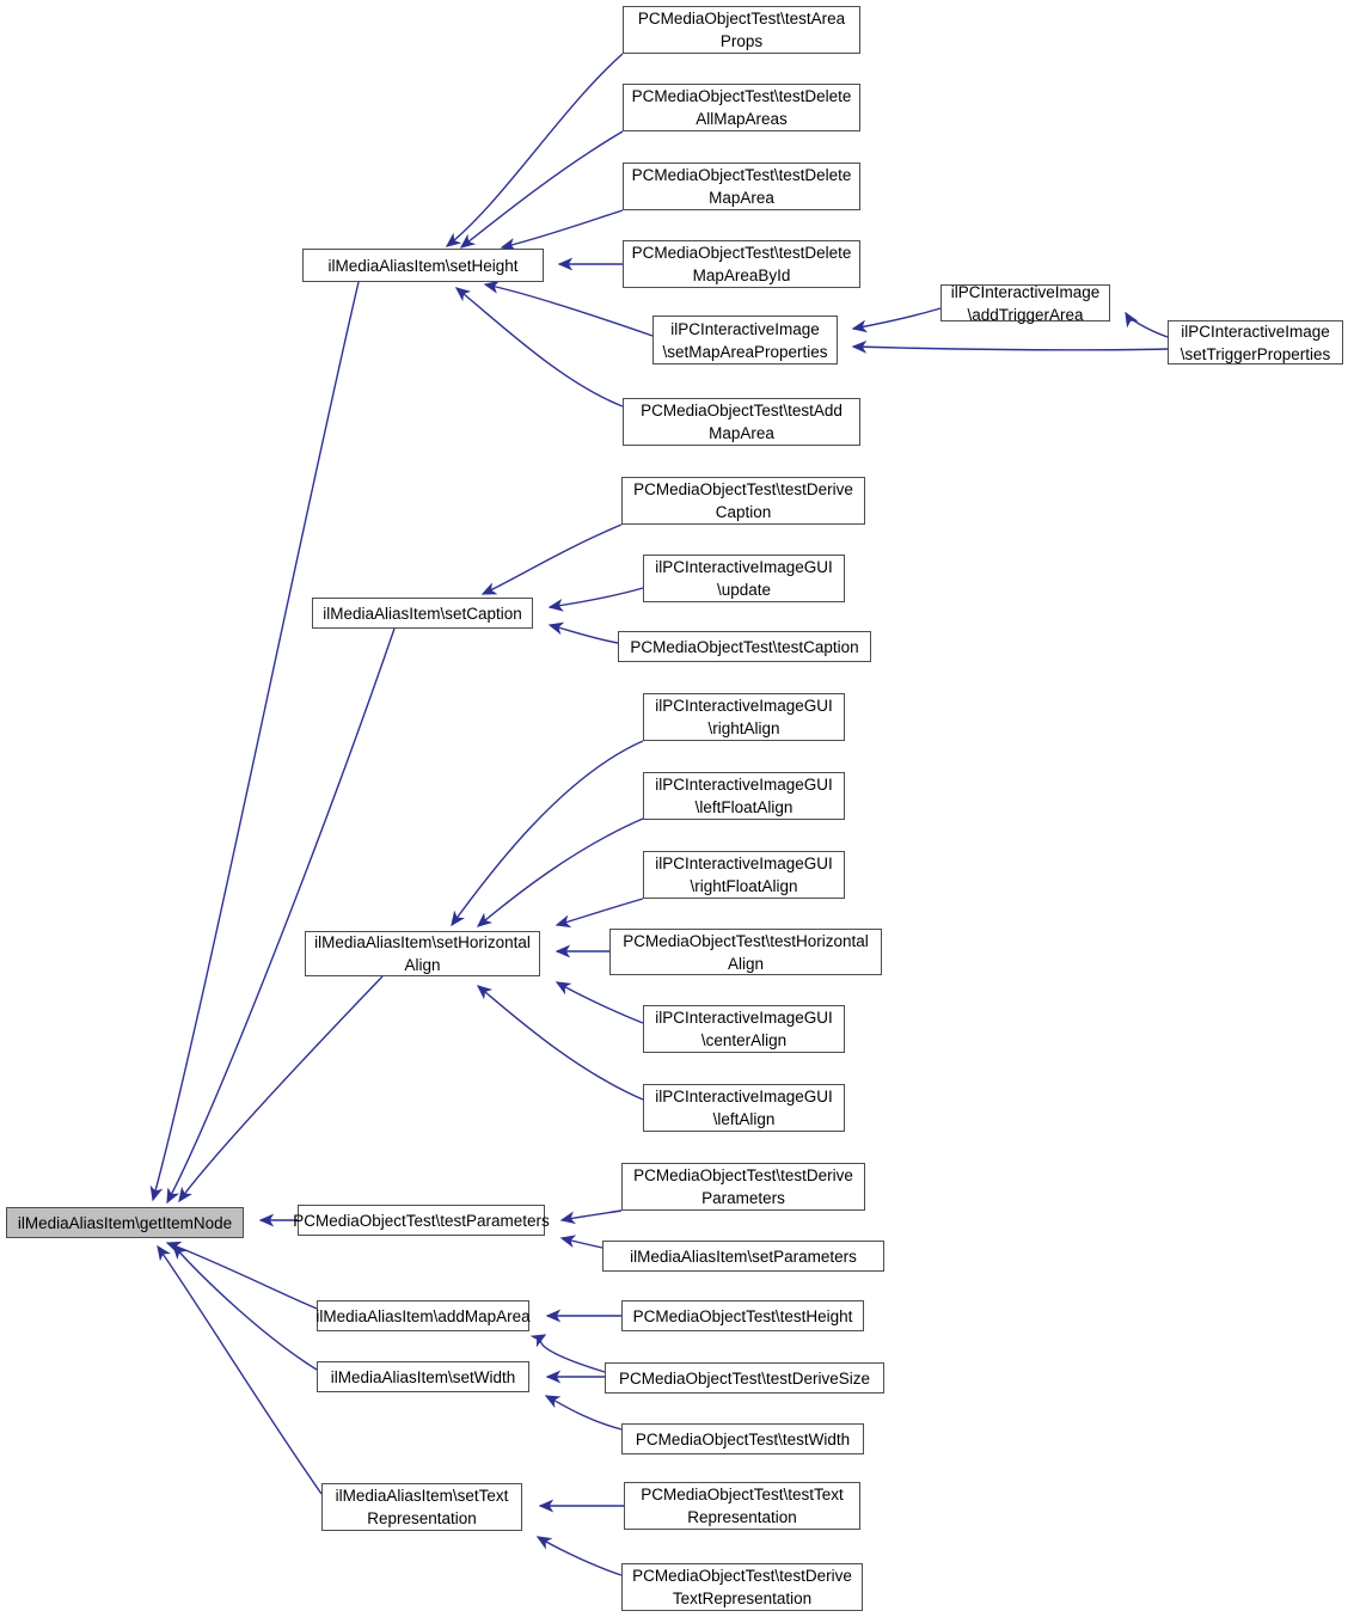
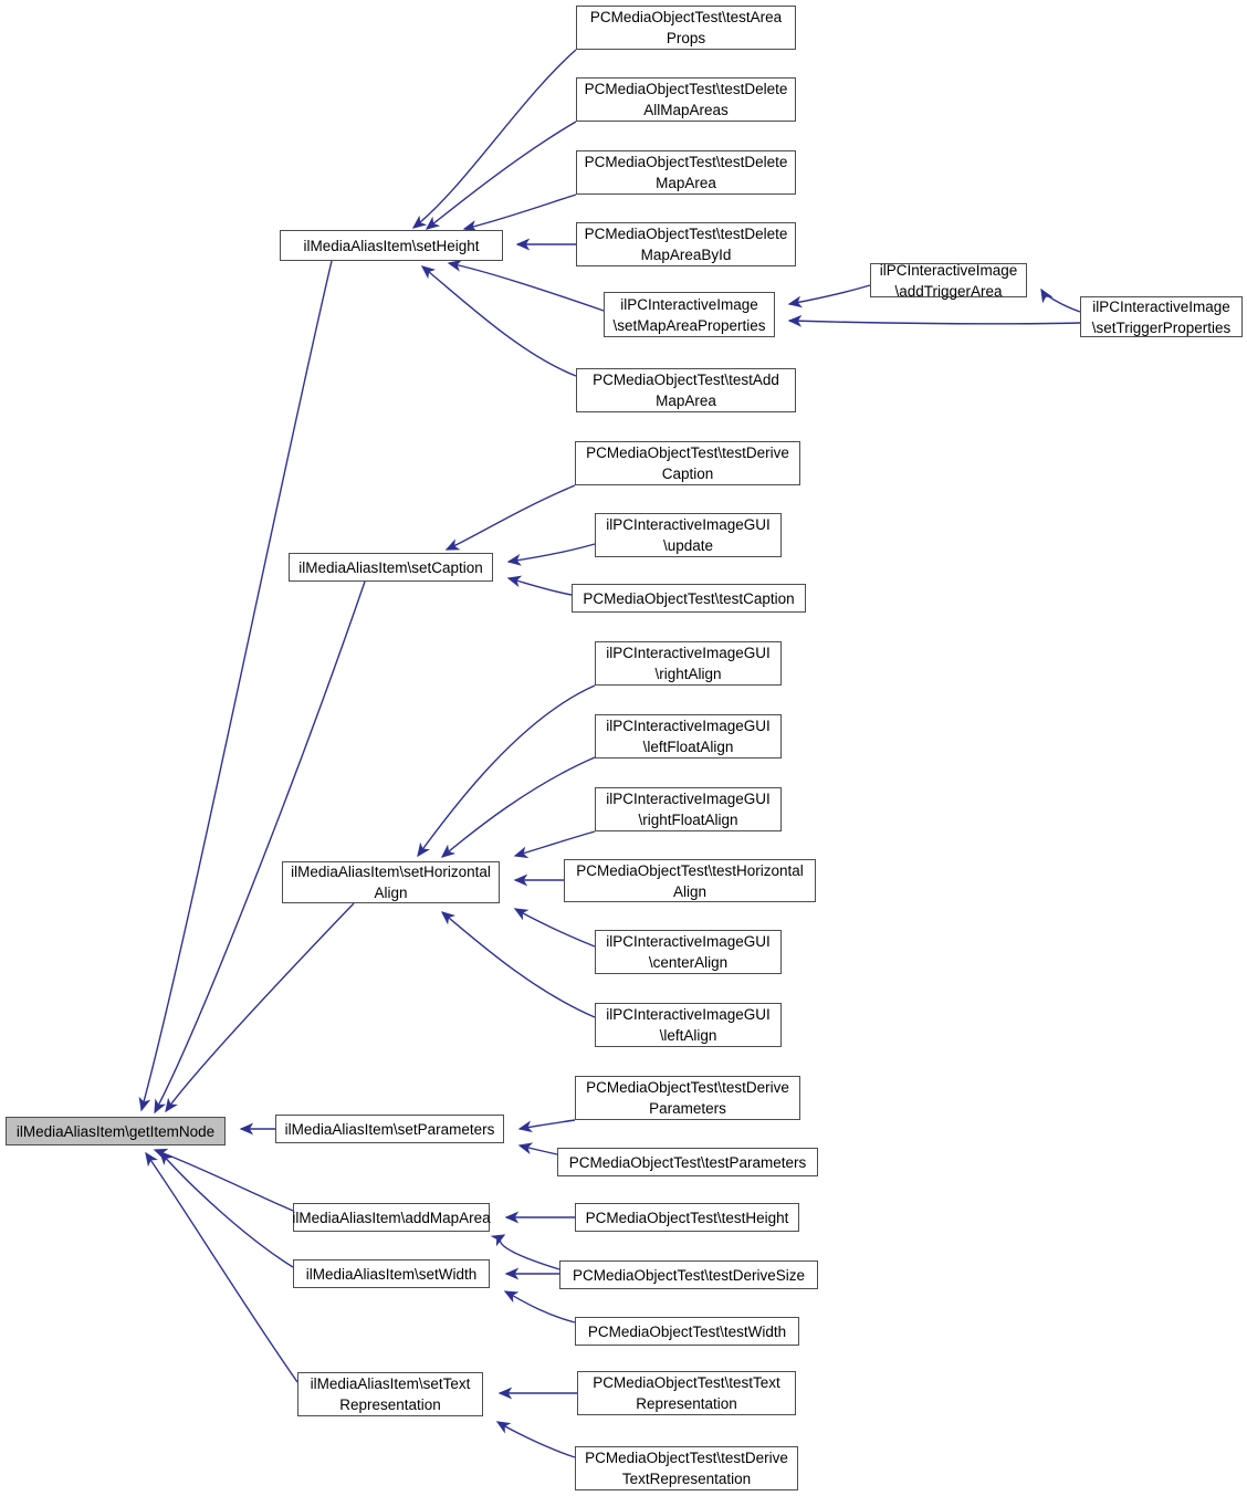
  ilMediaAliasItem\getItemNode
  ilMediaAliasItem\setHeight
  PCMediaObjectTest\testArea
  Props
  PCMediaObjectTest\testDelete
  AllMapAreas
  PCMediaObjectTest\testDelete
  MapArea
  PCMediaObjectTest\testDelete
  MapAreaById
  ilPCInteractiveImage
  \setMapAreaProperties
  PCMediaObjectTest\testAdd
  MapArea
  ilPCInteractiveImage
  \addTriggerArea
  ilPCInteractiveImage
  \setTriggerProperties
  ilMediaAliasItem\setCaption
  PCMediaObjectTest\testDerive
  Caption
  ilPCInteractiveImageGUI
  \update
  PCMediaObjectTest\testCaption
  ilMediaAliasItem\setHorizontal
  Align
  ilPCInteractiveImageGUI
  \rightAlign
  ilPCInteractiveImageGUI
  \leftFloatAlign
  ilPCInteractiveImageGUI
  \rightFloatAlign
  PCMediaObjectTest\testHorizontal
  Align
  ilPCInteractiveImageGUI
  \centerAlign
  ilPCInteractiveImageGUI
  \leftAlign
- PCMediaObjectTest\testParameters
+ ilMediaAliasItem\setParameters
  PCMediaObjectTest\testDerive
  Parameters
- ilMediaAliasItem\setParameters
+ PCMediaObjectTest\testParameters
  ilMediaAliasItem\addMapArea
  PCMediaObjectTest\testHeight
  ilMediaAliasItem\setWidth
  PCMediaObjectTest\testDeriveSize
  PCMediaObjectTest\testWidth
  ilMediaAliasItem\setText
  Representation
  PCMediaObjectTest\testText
  Representation
  PCMediaObjectTest\testDerive
  TextRepresentation
